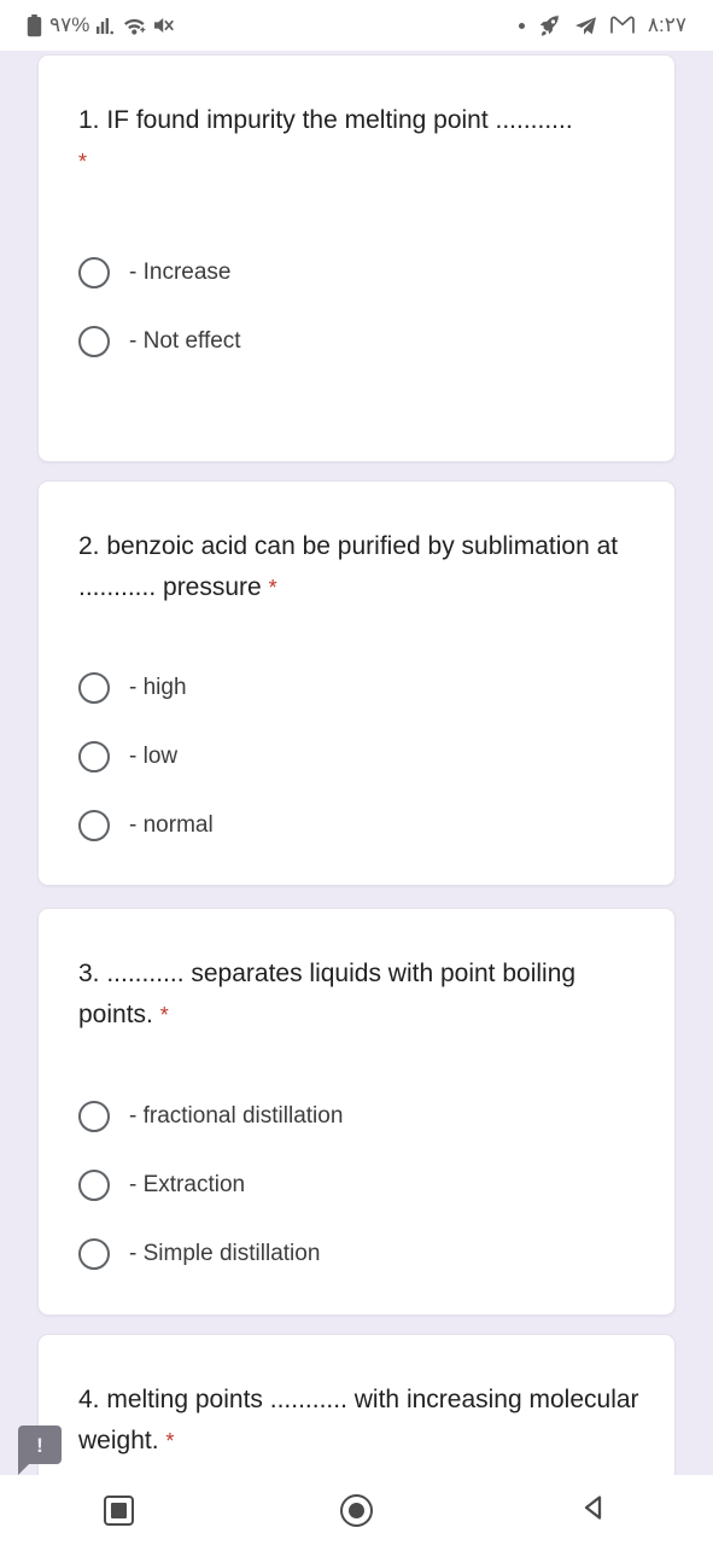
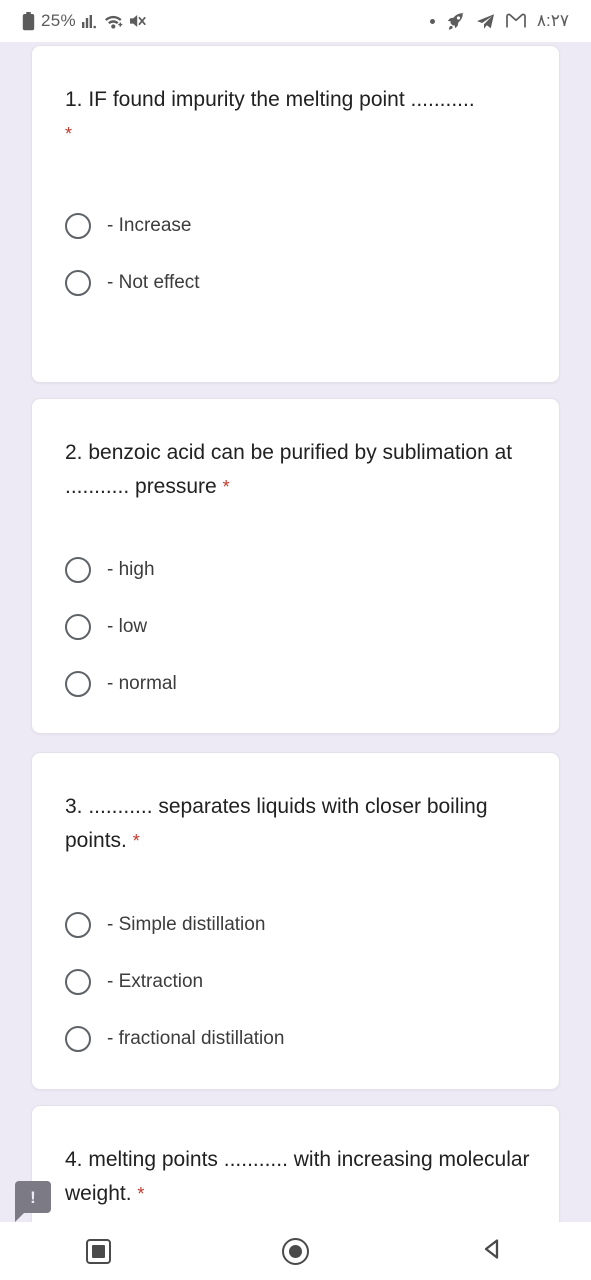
- ٩٧%
+ 25%
  ٨:٢٧
  1. IF found impurity the melting point ...........
  *
  - Increase
  - Not effect
  2. benzoic acid can be purified by sublimation at ........... pressure *
  - high
  - low
  - normal
- 3. ........... separates liquids with point boiling points. *
+ 3. ........... separates liquids with closer boiling points. *
- - fractional distillation
+ - Simple distillation
  - Extraction
- - Simple distillation
+ - fractional distillation
  4. melting points ........... with increasing molecular weight. *
  !
